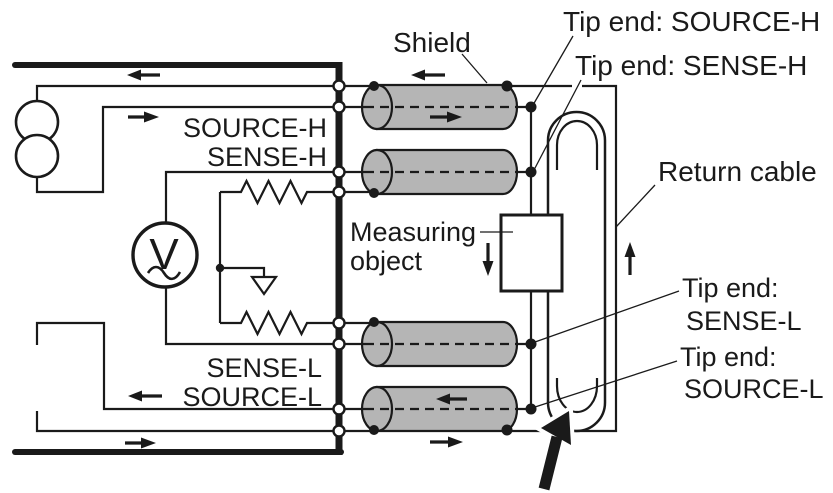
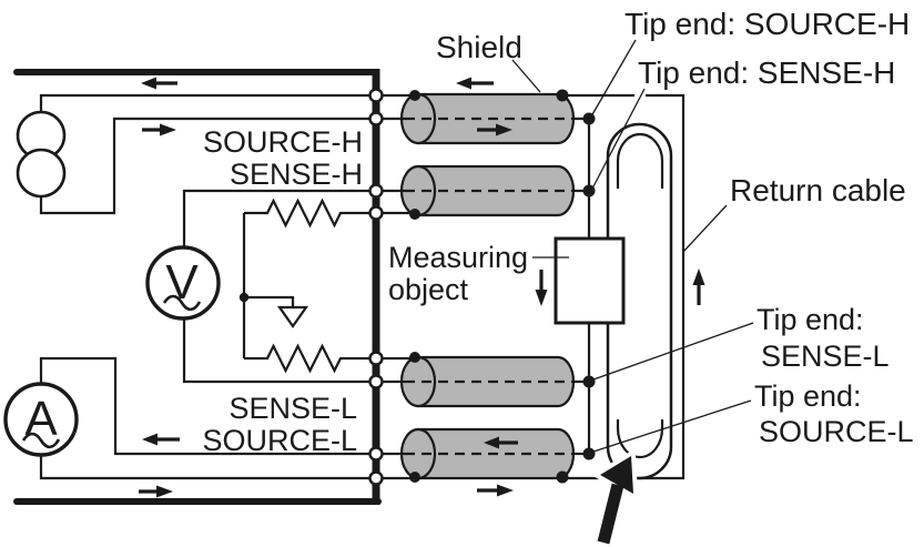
  V
+ A
  Shield
  Tip end: SOURCE-H
  Tip end: SENSE-H
  Return cable
  SOURCE-H
  SENSE-H
  Measuring
  object
  SENSE-L
  SOURCE-L
  Tip end:
  SENSE-L
  Tip end:
  SOURCE-L
